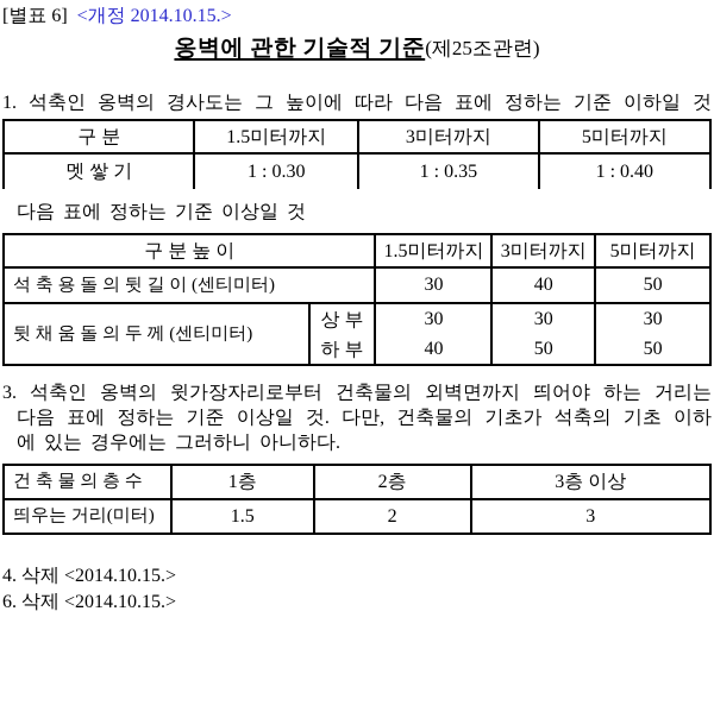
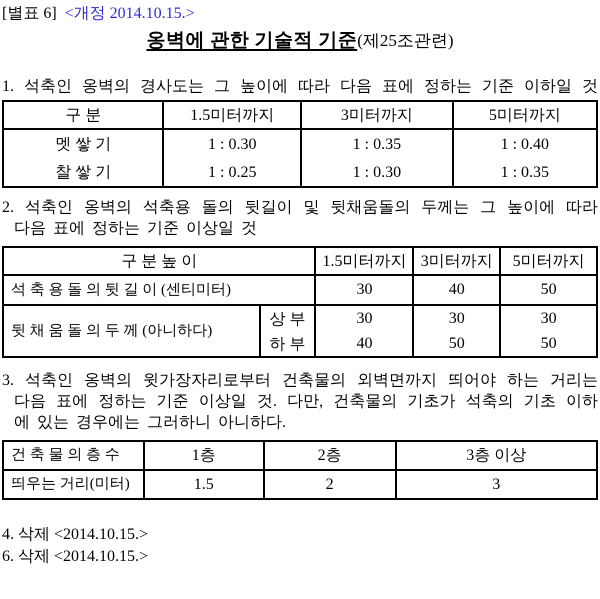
  [별표 6] <개정 2014.10.15.>
  옹벽에 관한 기술적 기준(제25조관련)
  1. 석축인 옹벽의 경사도는 그 높이에 따라 다음 표에 정하는 기준 이하일 것
  구 분	1.5미터까지	3미터까지	5미터까지
  멧 쌓 기	1 : 0.30	1 : 0.35	1 : 0.40
+ 찰 쌓 기	1 : 0.25	1 : 0.30	1 : 0.35
+ 2. 석축인 옹벽의 석축용 돌의 뒷길이 및 뒷채움돌의 두께는 그 높이에 따라
  다음 표에 정하는 기준 이상일 것
  구 분 높 이	1.5미터까지	3미터까지	5미터까지
  석 축 용 돌 의 뒷 길 이 (센티미터)	30	40	50
- 뒷 채 움 돌 의 두 께 (센티미터)	상 부	30	30	30
+ 뒷 채 움 돌 의 두 께 (아니하다)	상 부	30	30	30
  하 부	40	50	50
  3. 석축인 옹벽의 윗가장자리로부터 건축물의 외벽면까지 띄어야 하는 거리는
  다음 표에 정하는 기준 이상일 것. 다만, 건축물의 기초가 석축의 기초 이하
  에 있는 경우에는 그러하니 아니하다.
  건 축 물 의 층 수	1층	2층	3층 이상
  띄우는 거리(미터)	1.5	2	3
  4. 삭제 <2014.10.15.>
  6. 삭제 <2014.10.15.>
